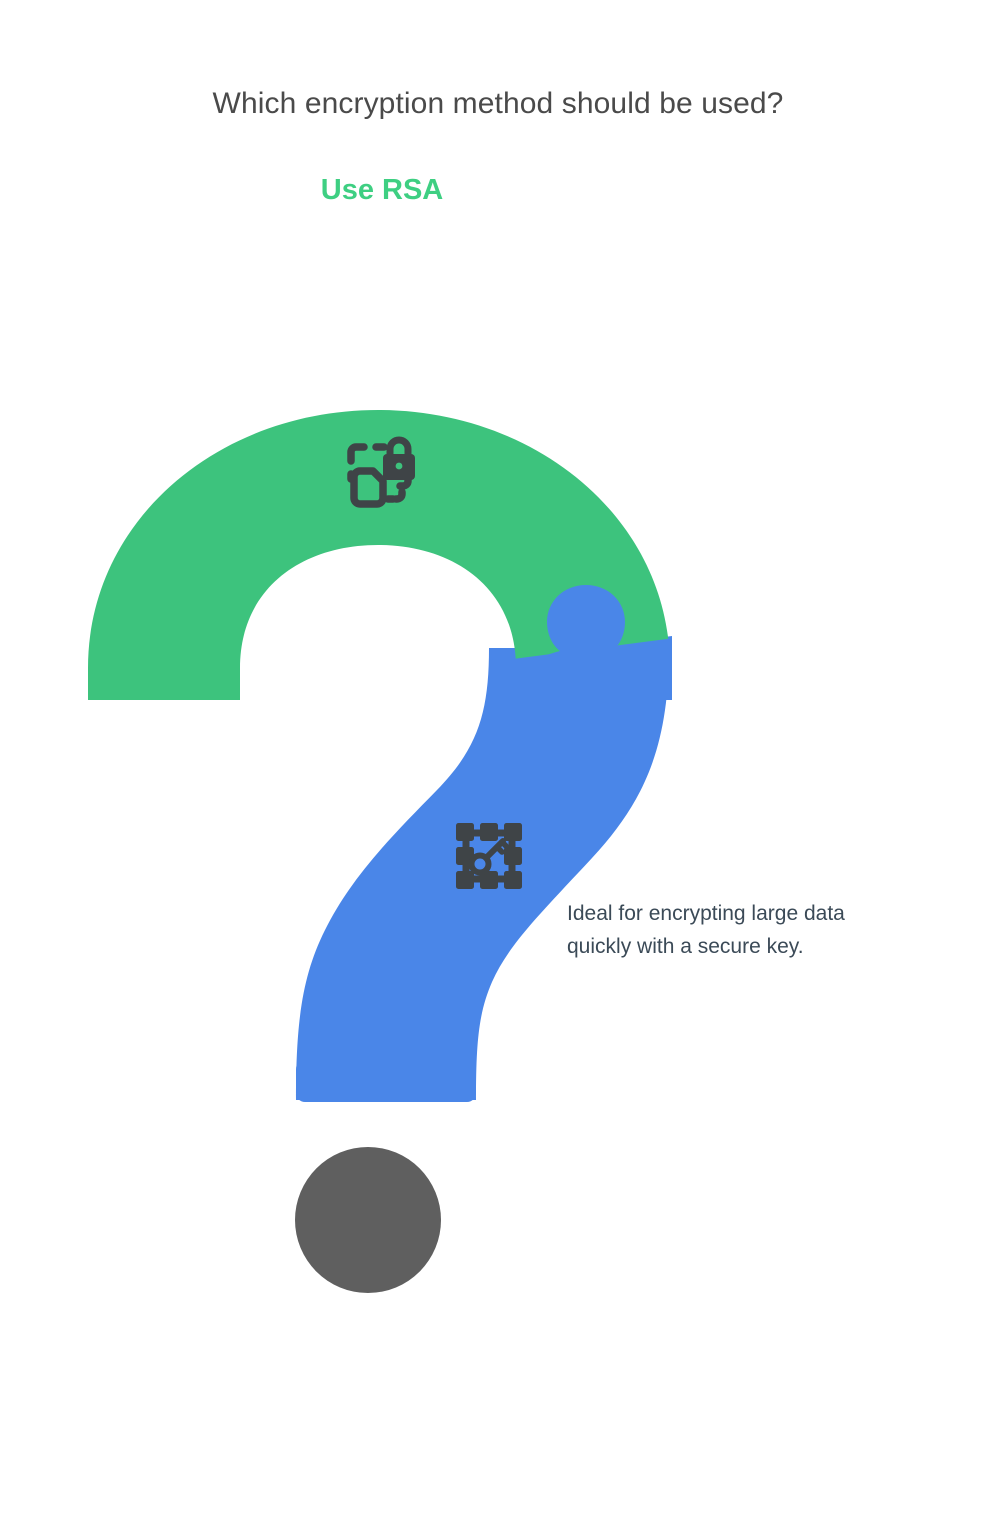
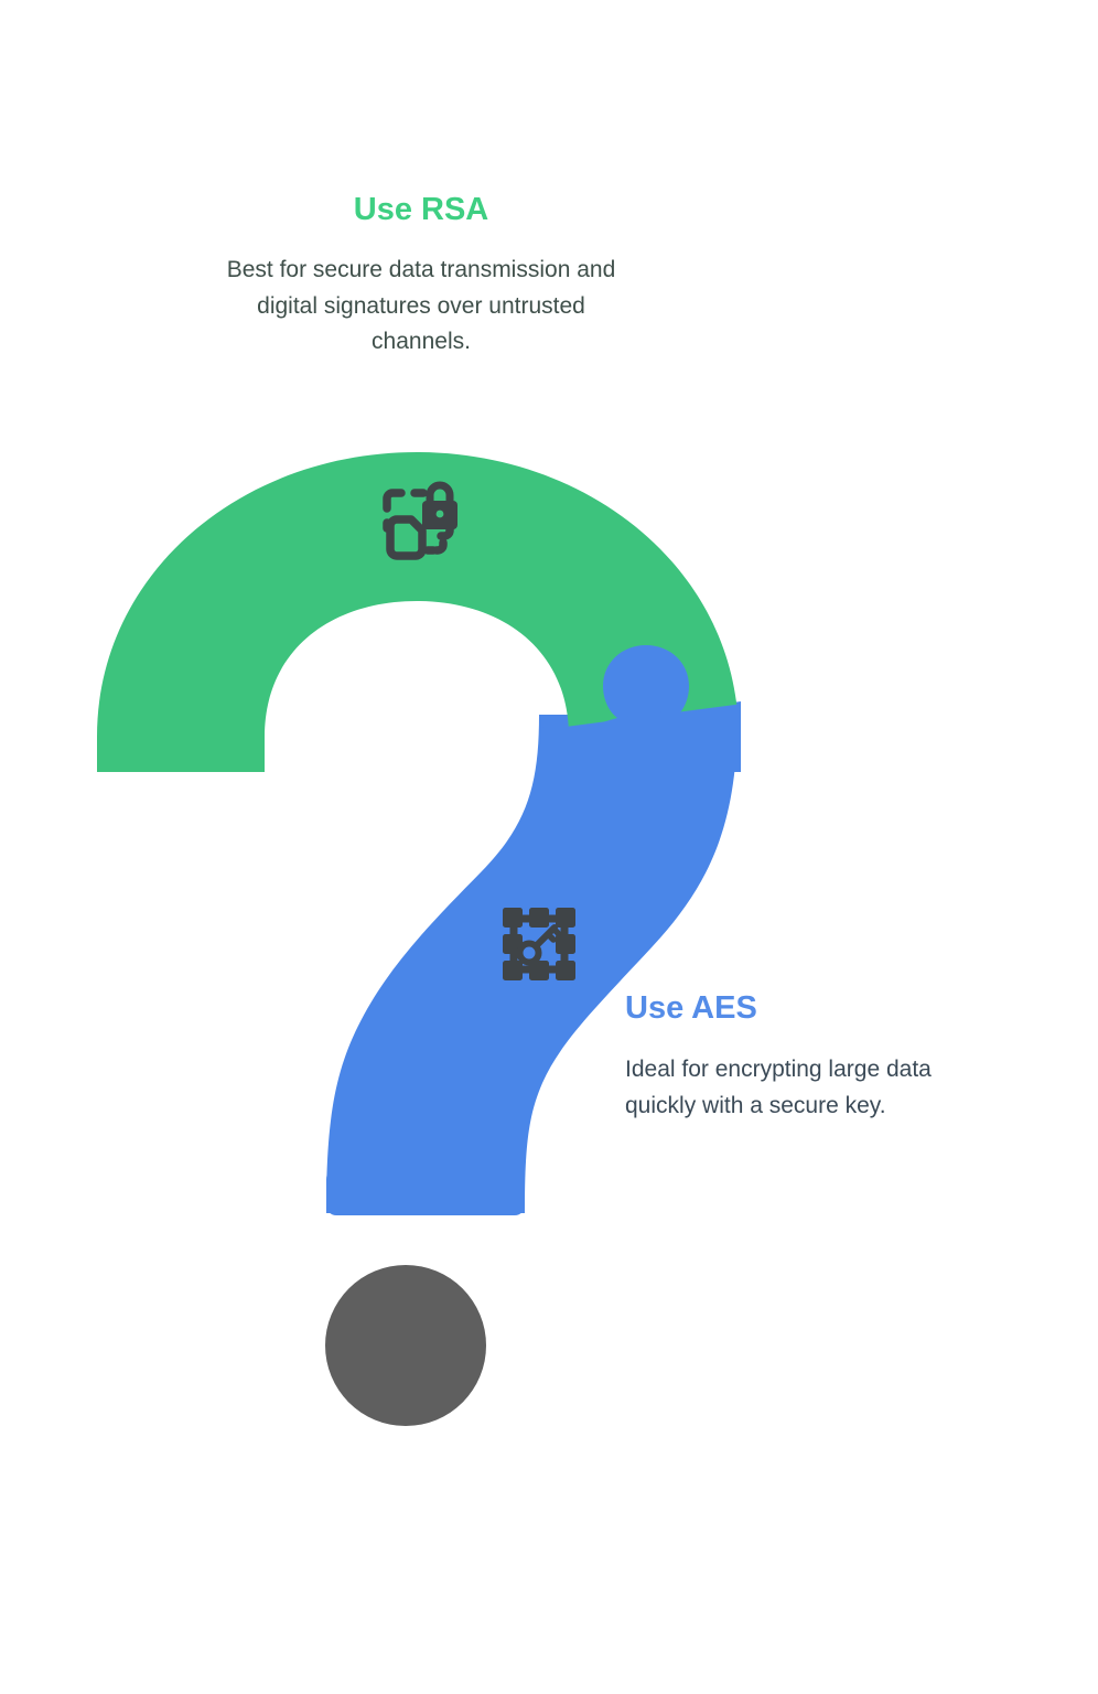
- Which encryption method should be used?
  Use RSA
+ Best for secure data transmission and digital signatures over untrusted channels.
+ Use AES
  Ideal for encrypting large data quickly with a secure key.
